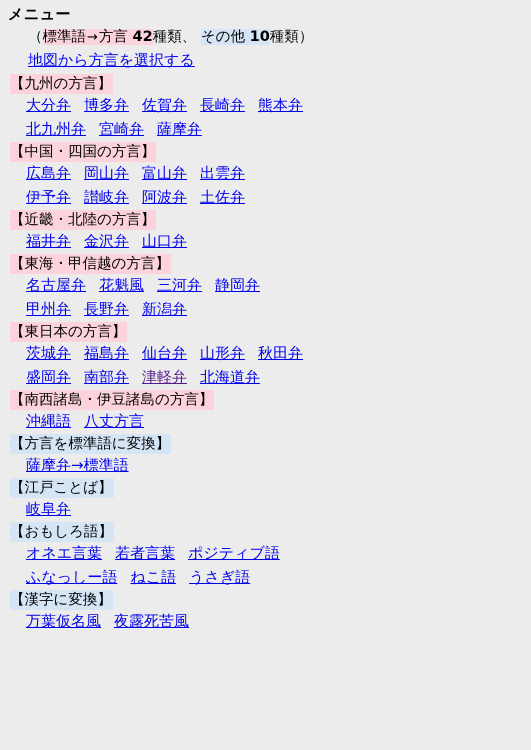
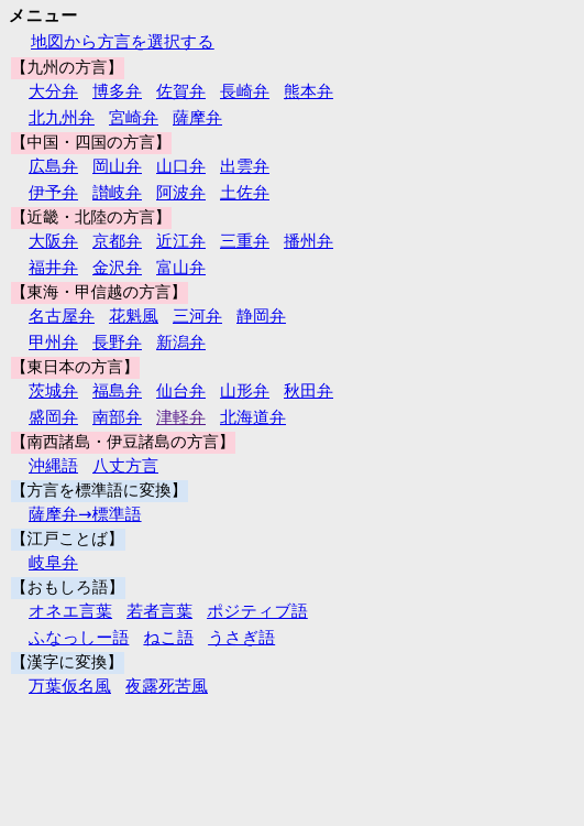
  メニュー
- （標準語→方言 42種類、 その他 10種類）
  地図から方言を選択する
  【九州の方言】
  大分弁 博多弁 佐賀弁 長崎弁 熊本弁
  北九州弁 宮崎弁 薩摩弁
  【中国・四国の方言】
- 広島弁 岡山弁 富山弁 出雲弁
+ 広島弁 岡山弁 山口弁 出雲弁
  伊予弁 讃岐弁 阿波弁 土佐弁
  【近畿・北陸の方言】
+ 大阪弁 京都弁 近江弁 三重弁 播州弁
- 福井弁 金沢弁 山口弁
+ 福井弁 金沢弁 富山弁
  【東海・甲信越の方言】
  名古屋弁 花魁風 三河弁 静岡弁
  甲州弁 長野弁 新潟弁
  【東日本の方言】
  茨城弁 福島弁 仙台弁 山形弁 秋田弁
  盛岡弁 南部弁 津軽弁 北海道弁
  【南西諸島・伊豆諸島の方言】
  沖縄語 八丈方言
  【方言を標準語に変換】
  薩摩弁→標準語
  【江戸ことば】
  岐阜弁
  【おもしろ語】
  オネエ言葉 若者言葉 ポジティブ語
  ふなっしー語 ねこ語 うさぎ語
  【漢字に変換】
  万葉仮名風 夜露死苦風
